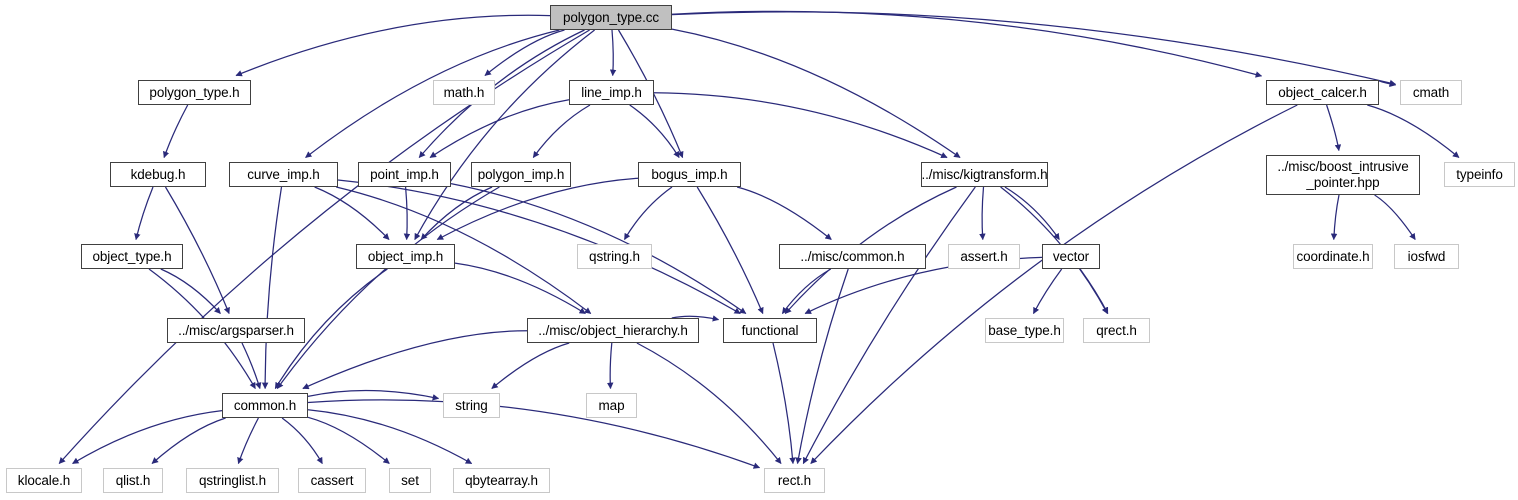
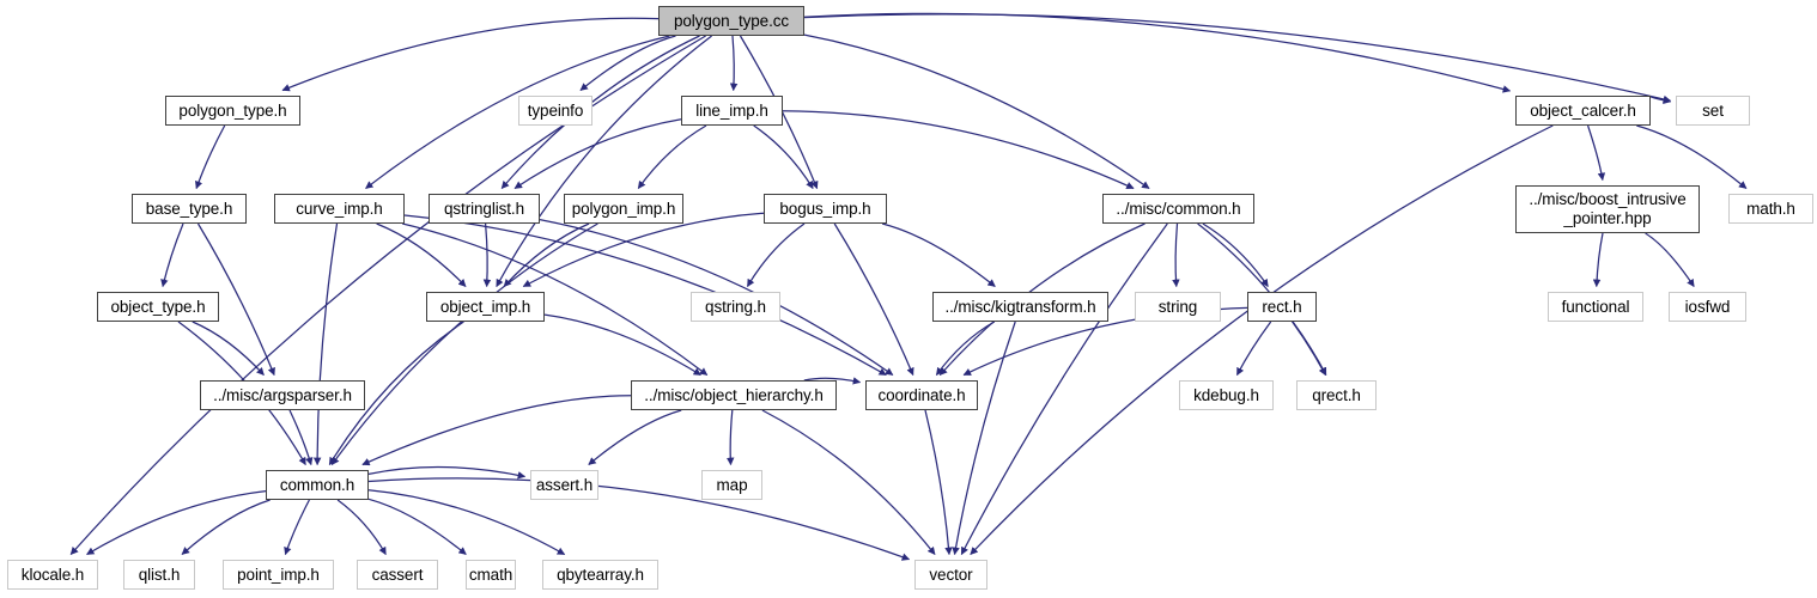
  polygon_type.cc
  polygon_type.h
- math.h
+ typeinfo
  line_imp.h
  object_calcer.h
- cmath
+ set
- kdebug.h
+ base_type.h
  curve_imp.h
- point_imp.h
+ qstringlist.h
  polygon_imp.h
  bogus_imp.h
- ../misc/kigtransform.h
+ ../misc/common.h
  ../misc/boost_intrusive
  _pointer.hpp
- typeinfo
+ math.h
  object_type.h
  object_imp.h
  qstring.h
- ../misc/common.h
+ ../misc/kigtransform.h
- assert.h
+ string
- vector
+ rect.h
- coordinate.h
+ functional
  iosfwd
  ../misc/argsparser.h
  ../misc/object_hierarchy.h
- functional
+ coordinate.h
- base_type.h
+ kdebug.h
  qrect.h
  common.h
- string
+ assert.h
  map
  klocale.h
  qlist.h
- qstringlist.h
+ point_imp.h
  cassert
- set
+ cmath
  qbytearray.h
- rect.h
+ vector
